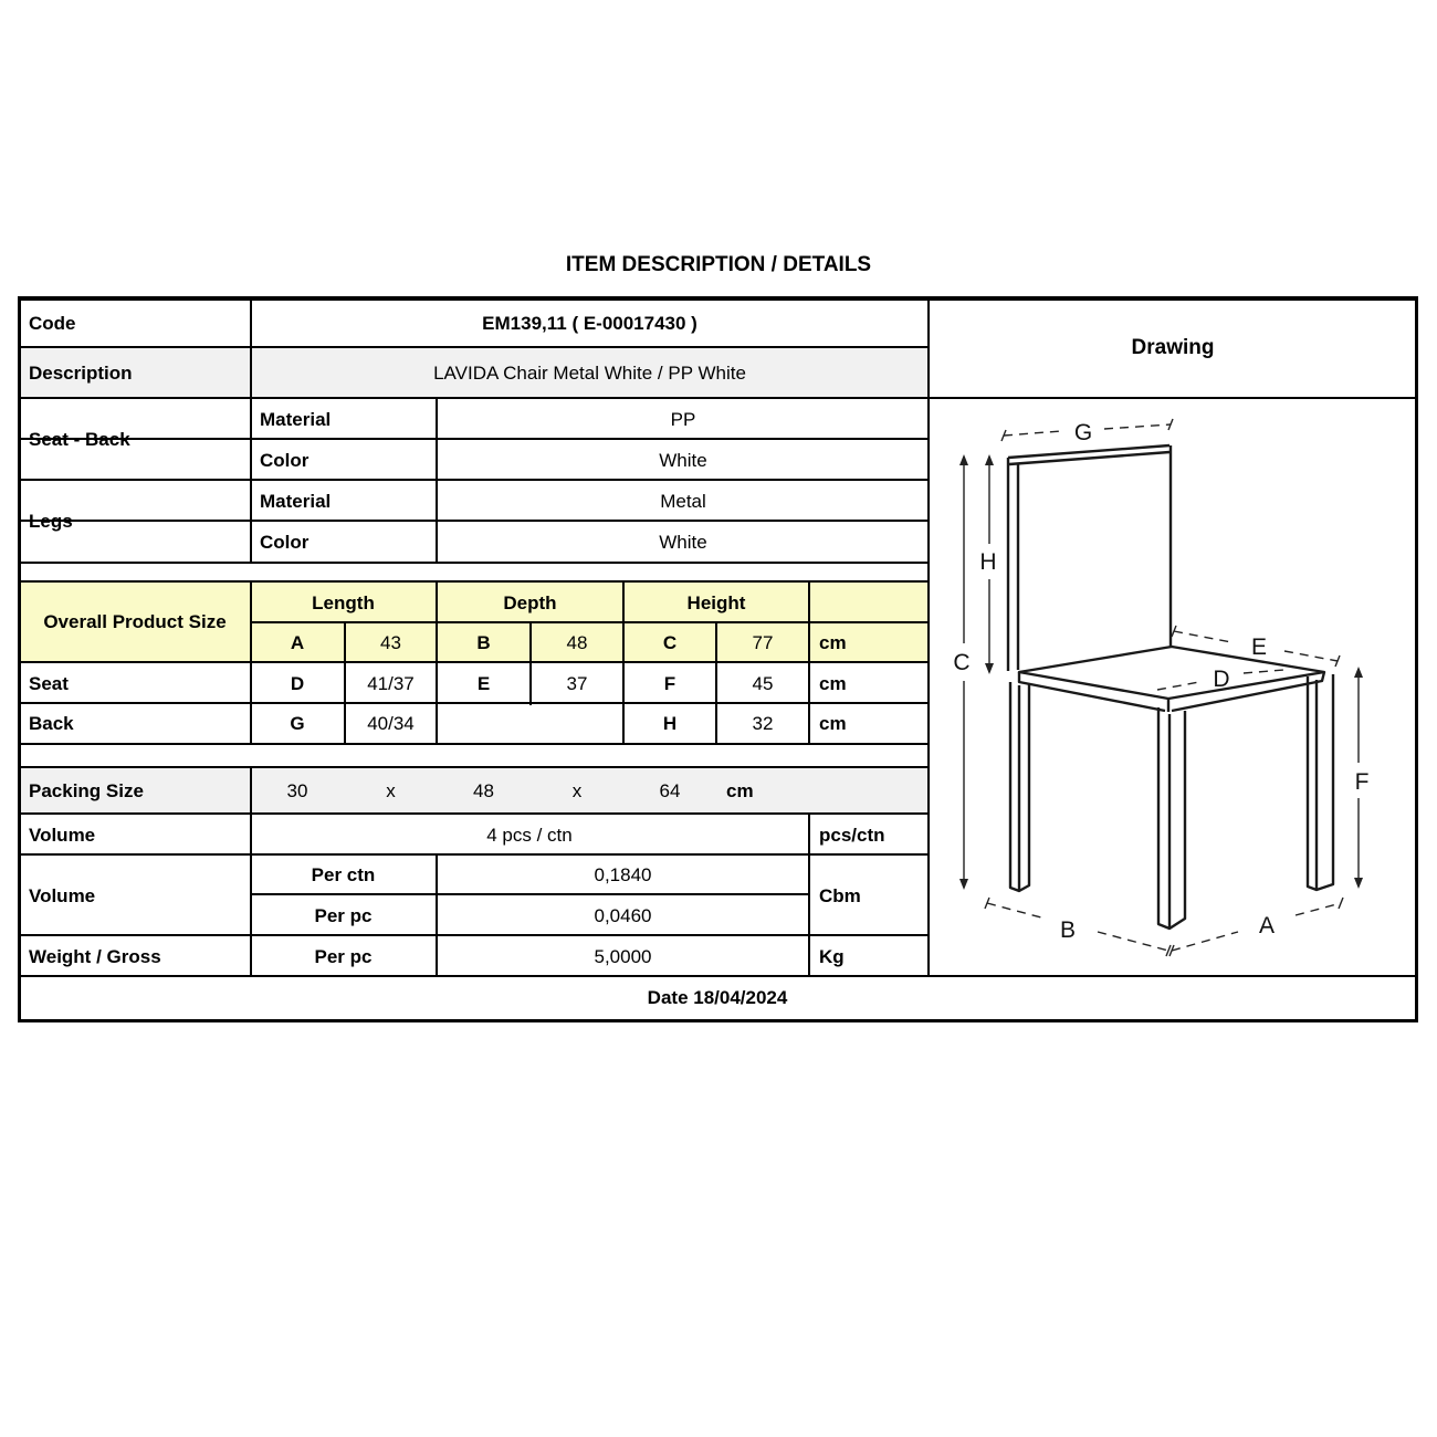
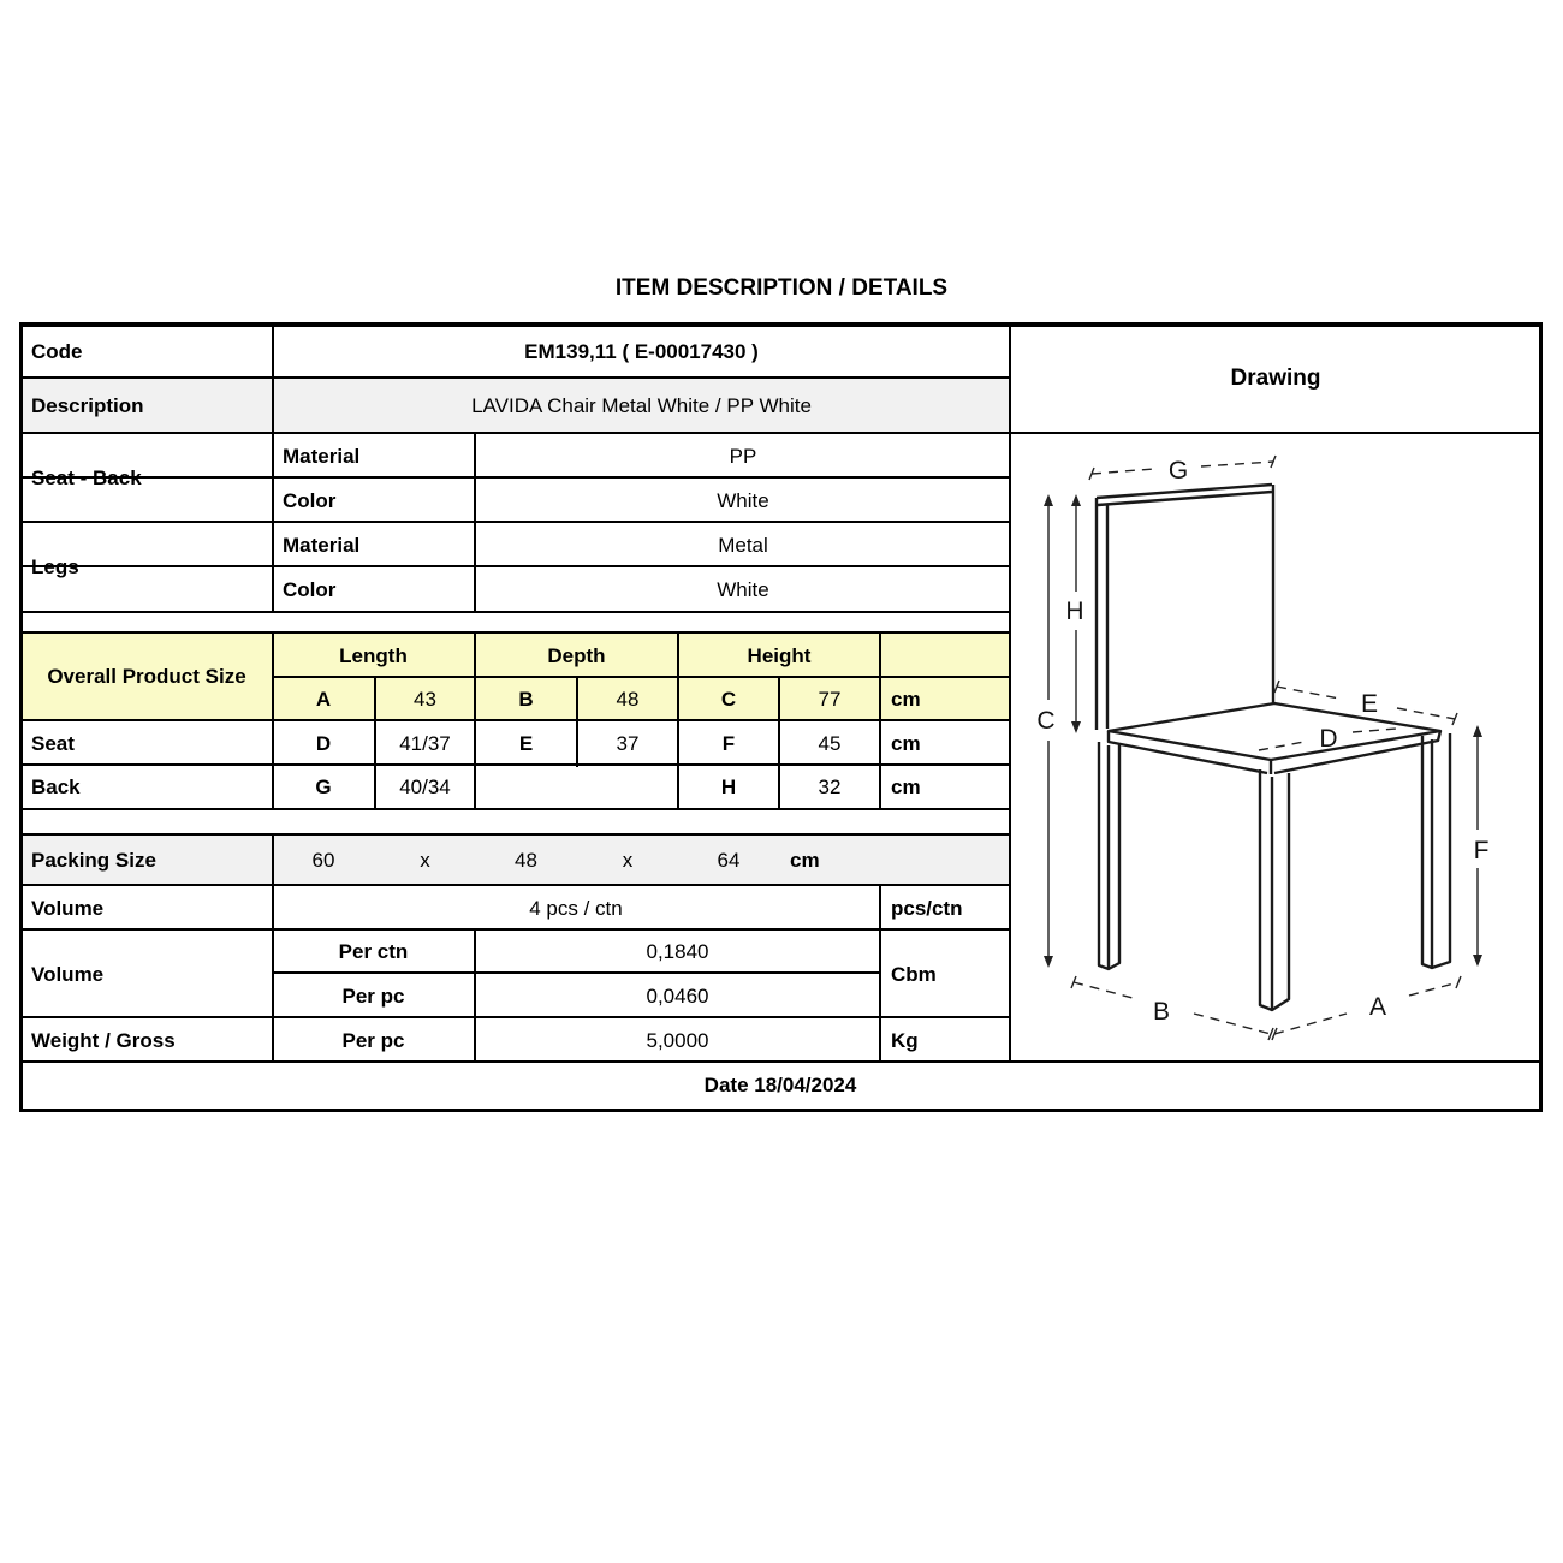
  ITEM DESCRIPTION / DETAILS
  Code
  EM139,11 ( E-00017430 )
  Description
  LAVIDA Chair Metal White / PP White
  Seat - Back
  Material
  PP
  Color
  White
  Legs
  Material
  Metal
  Color
  White
  Overall Product Size
  Length
  Depth
  Height
  A
  43
  B
  48
  C
  77
  cm
  Seat
  D
  41/37
  E
  37
  F
  45
  cm
  Back
  G
  40/34
  H
  32
  cm
  Packing Size
- 30
+ 60
  x
  48
  x
  64
  cm
  Volume
  4 pcs / ctn
  pcs/ctn
  Volume
  Per ctn
  0,1840
  Per pc
  0,0460
  Cbm
  Weight / Gross
  Per pc
  5,0000
  Kg
  Date 18/04/2024
  Drawing
  G
  H
  C
  E
  D
  F
  B
  A
